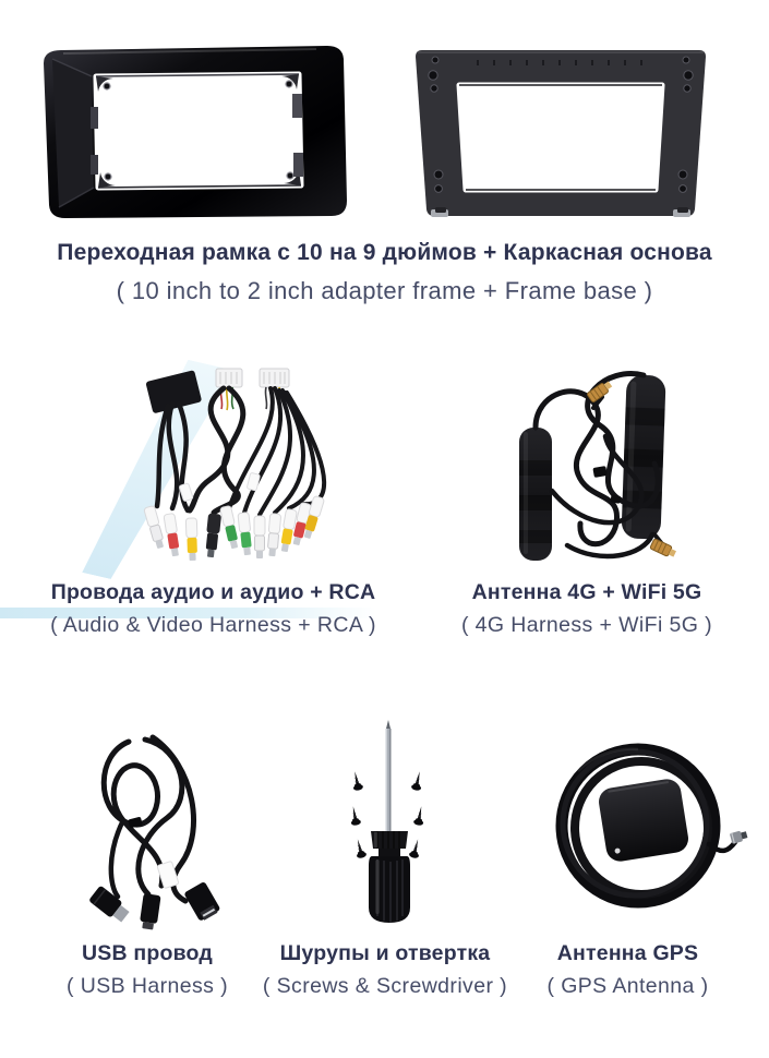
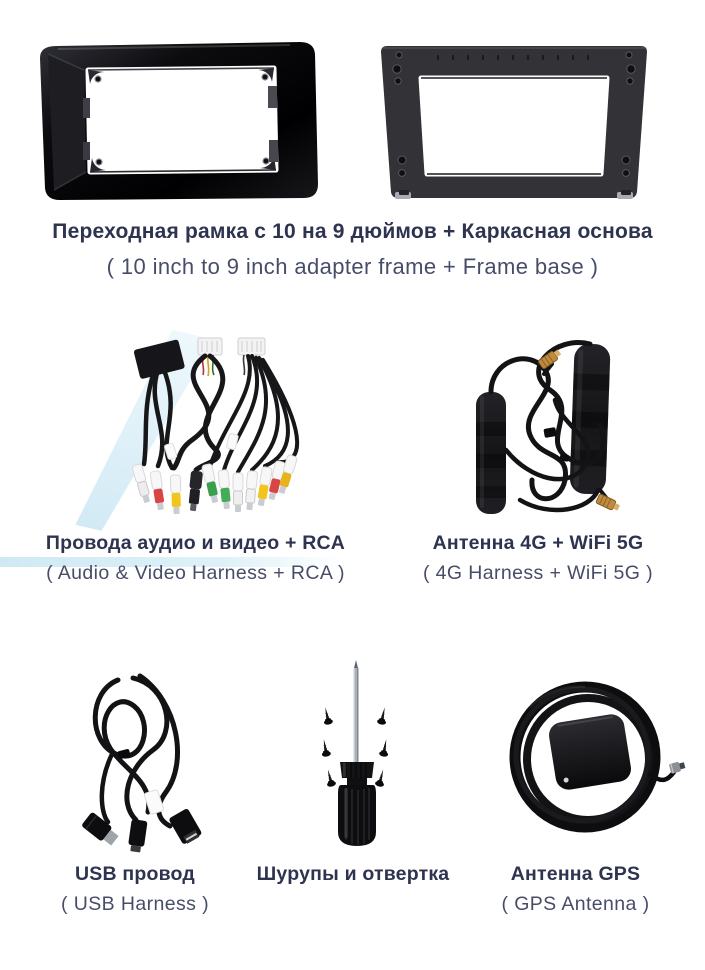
  Переходная рамка с 10 на 9 дюймов + Каркасная основа
- ( 10 inch to 2 inch adapter frame + Frame base )
+ ( 10 inch to 9 inch adapter frame + Frame base )
- Провода аудио и аудио + RCA
+ Провода аудио и видео + RCA
  ( Audio & Video Harness + RCA )
  Антенна 4G + WiFi 5G
  ( 4G Harness + WiFi 5G )
  USB провод
  ( USB Harness )
  Шурупы и отвертка
- ( Screws & Screwdriver )
  Антенна GPS
  ( GPS Antenna )
